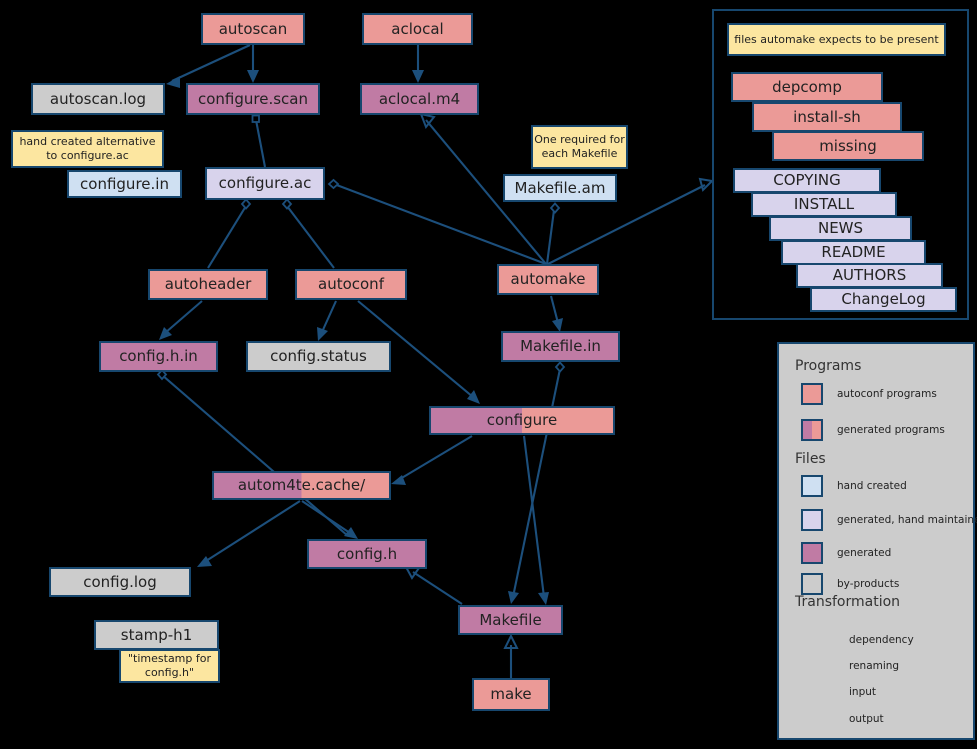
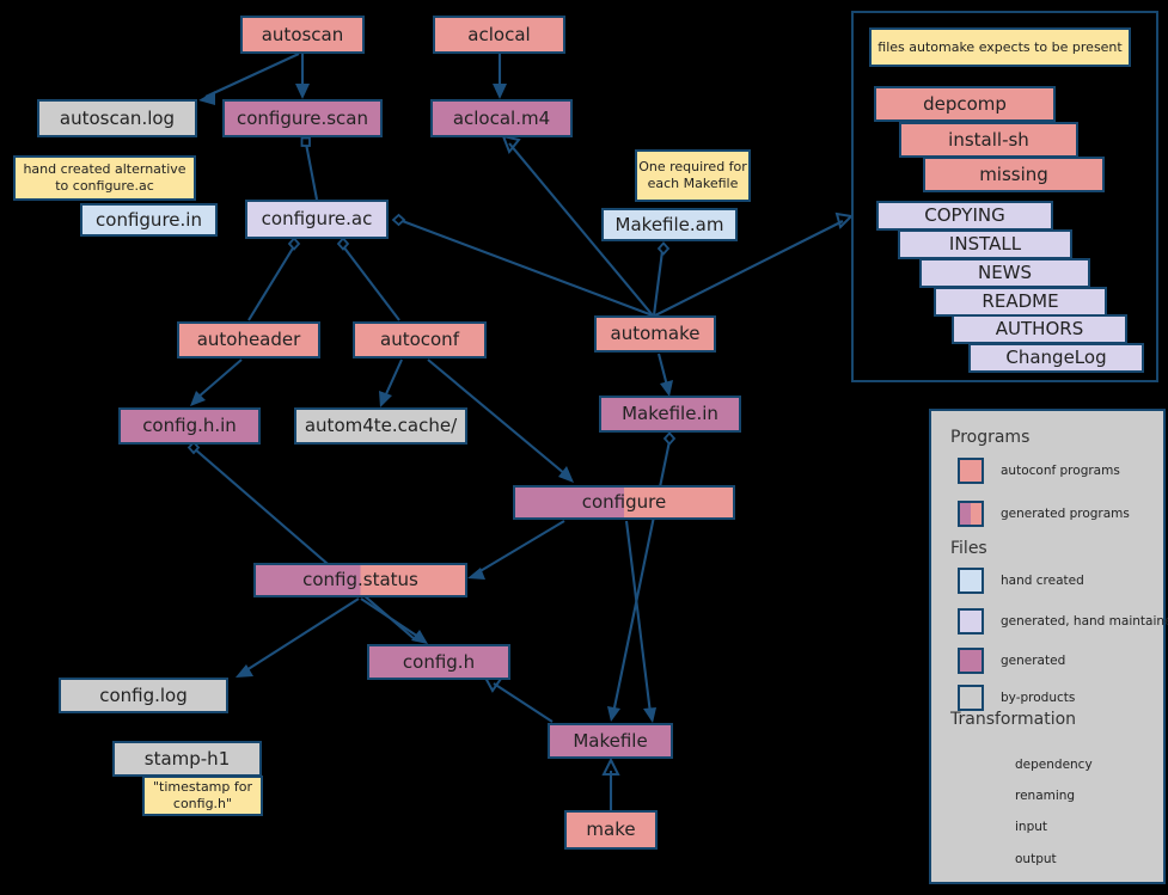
  autoscan
  aclocal
  autoscan.log
  configure.scan
  aclocal.m4
  hand created alternative to configure.ac
  configure.in
  configure.ac
  One required for each Makefile
  Makefile.am
  autoheader
  autoconf
  automake
  config.h.in
- config.status
+ autom4te.cache/
  Makefile.in
  configure
- autom4te.cache/
+ config.status
  config.log
  config.h
  Makefile
  stamp-h1
  "timestamp for config.h"
  make
  files automake expects to be present
  depcomp
  install-sh
  missing
  COPYING
  INSTALL
  NEWS
  README
  AUTHORS
  ChangeLog
  Programs
  Files
  Transformation
  autoconf programs
  generated programs
  hand created
  generated, hand maintain
  generated
  by-products
  dependency
  renaming
  input
  output
